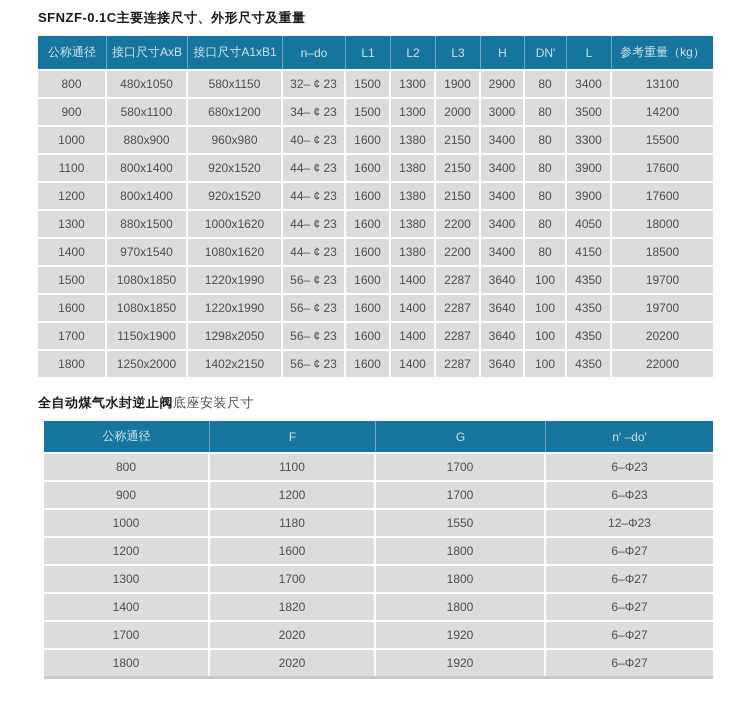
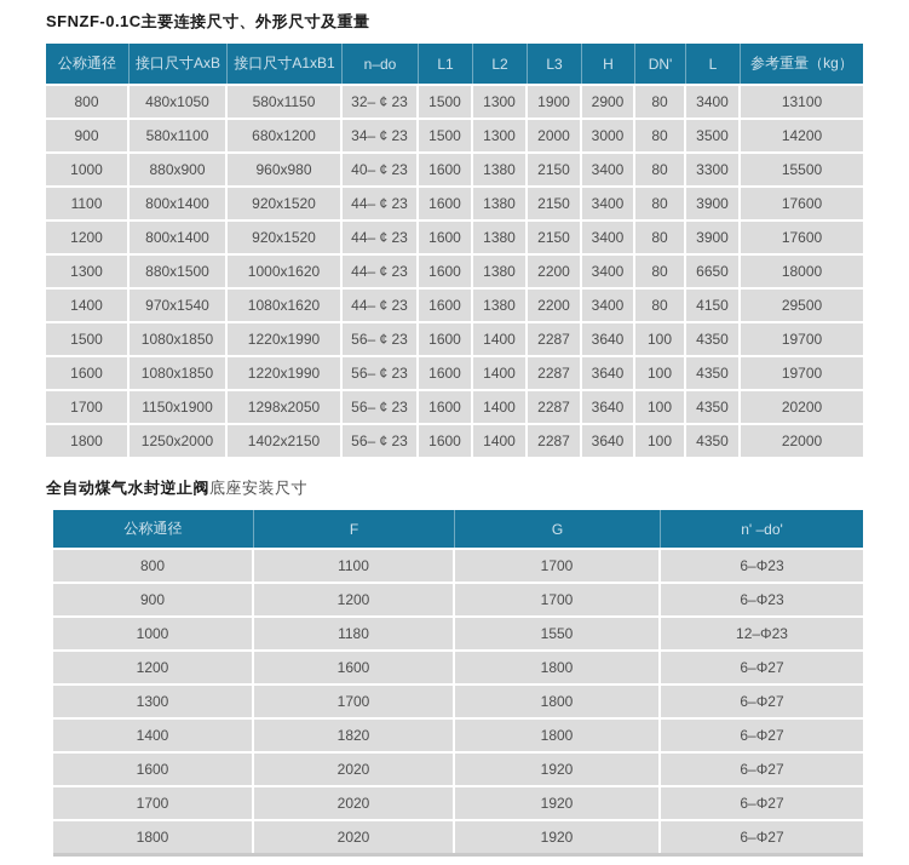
  SFNZF-0.1C主要连接尺寸、外形尺寸及重量
  公称通径	接口尺寸AxB	接口尺寸A1xB1	n–do	L1	L2	L3	H	DN'	L	参考重量（kg）
  800	480x1050	580x1150	32– ¢ 23	1500	1300	1900	2900	80	3400	13100
  900	580x1100	680x1200	34– ¢ 23	1500	1300	2000	3000	80	3500	14200
  1000	880x900	960x980	40– ¢ 23	1600	1380	2150	3400	80	3300	15500
  1100	800x1400	920x1520	44– ¢ 23	1600	1380	2150	3400	80	3900	17600
  1200	800x1400	920x1520	44– ¢ 23	1600	1380	2150	3400	80	3900	17600
- 1300	880x1500	1000x1620	44– ¢ 23	1600	1380	2200	3400	80	4050	18000
+ 1300	880x1500	1000x1620	44– ¢ 23	1600	1380	2200	3400	80	6650	18000
- 1400	970x1540	1080x1620	44– ¢ 23	1600	1380	2200	3400	80	4150	18500
+ 1400	970x1540	1080x1620	44– ¢ 23	1600	1380	2200	3400	80	4150	29500
  1500	1080x1850	1220x1990	56– ¢ 23	1600	1400	2287	3640	100	4350	19700
  1600	1080x1850	1220x1990	56– ¢ 23	1600	1400	2287	3640	100	4350	19700
  1700	1150x1900	1298x2050	56– ¢ 23	1600	1400	2287	3640	100	4350	20200
  1800	1250x2000	1402x2150	56– ¢ 23	1600	1400	2287	3640	100	4350	22000
  全自动煤气水封逆止阀底座安装尺寸
  公称通径	F	G	n' –do'
  800	1100	1700	6–Φ23
  900	1200	1700	6–Φ23
  1000	1180	1550	12–Φ23
  1200	1600	1800	6–Φ27
  1300	1700	1800	6–Φ27
  1400	1820	1800	6–Φ27
+ 1600	2020	1920	6–Φ27
  1700	2020	1920	6–Φ27
  1800	2020	1920	6–Φ27
